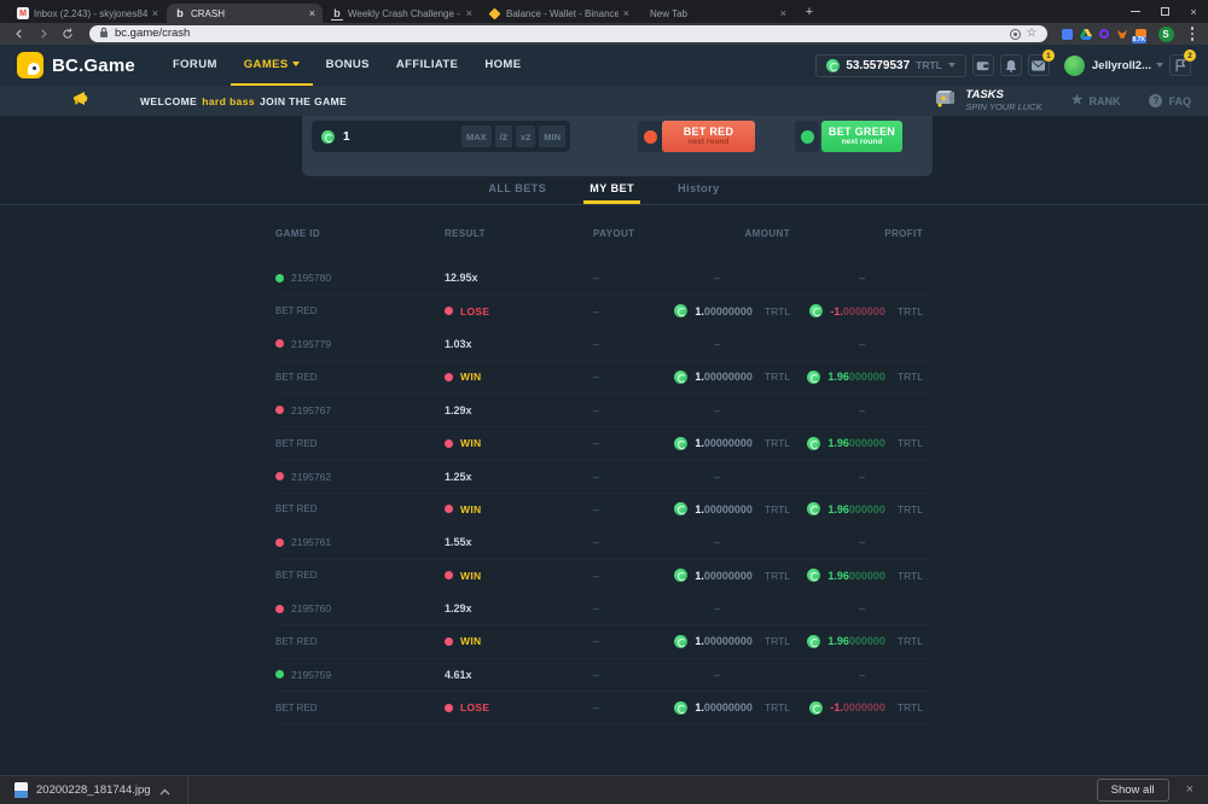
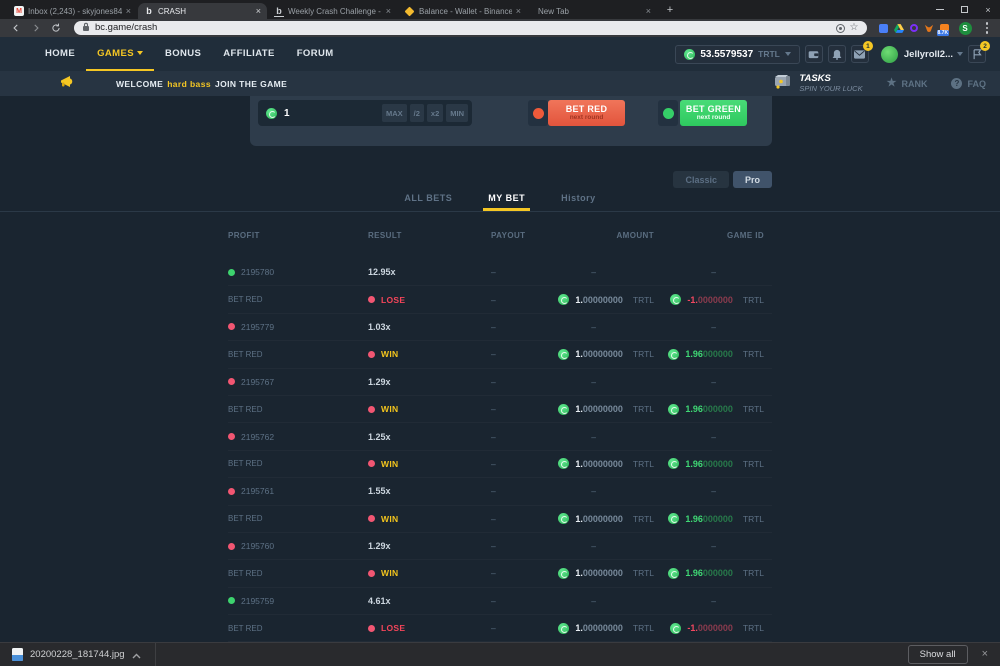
  Inbox (2,243) - skyjones84
  ×
  CRASH
  ×
  Weekly Crash Challenge -
  ×
  Balance - Wallet - Binance
  ×
  New Tab
  ×
  +
  ×
  bc.game/crash
  ☆
  S
- BC.Game
- FORUM
+ HOME
  GAMES
  BONUS
  AFFILIATE
- HOME
+ FORUM
  53.5579537
  TRTL
  Jellyroll2...
  WELCOME hard bass JOIN THE GAME
  TASKS
  SPIN YOUR LUCK
  ★
  RANK
  ?
  FAQ
  1
  MAX
  /2
  x2
  MIN
  BET RED
  BET GREEN
+ Classic
+ Pro
  ALL BETS
  MY BET
  History
- GAME ID
+ PROFIT
  RESULT
  PAYOUT
  AMOUNT
- PROFIT
+ GAME ID
  2195780
  12.95x
  –
  –
  –
  BET RED
  LOSE
  –
  1.00000000
  TRTL
  -1.0000000
  TRTL
  2195779
  1.03x
  –
  –
  –
  BET RED
  WIN
  –
  1.00000000
  TRTL
  1.96000000
  TRTL
  2195767
  1.29x
  –
  –
  –
  BET RED
  WIN
  –
  1.00000000
  TRTL
  1.96000000
  TRTL
  2195762
  1.25x
  –
  –
  –
  BET RED
  WIN
  –
  1.00000000
  TRTL
  1.96000000
  TRTL
  2195761
  1.55x
  –
  –
  –
  BET RED
  WIN
  –
  1.00000000
  TRTL
  1.96000000
  TRTL
  2195760
  1.29x
  –
  –
  –
  BET RED
  WIN
  –
  1.00000000
  TRTL
  1.96000000
  TRTL
  2195759
  4.61x
  –
  –
  –
  BET RED
  LOSE
  –
  1.00000000
  TRTL
  -1.0000000
  TRTL
  20200228_181744.jpg
  Show all
  ×
